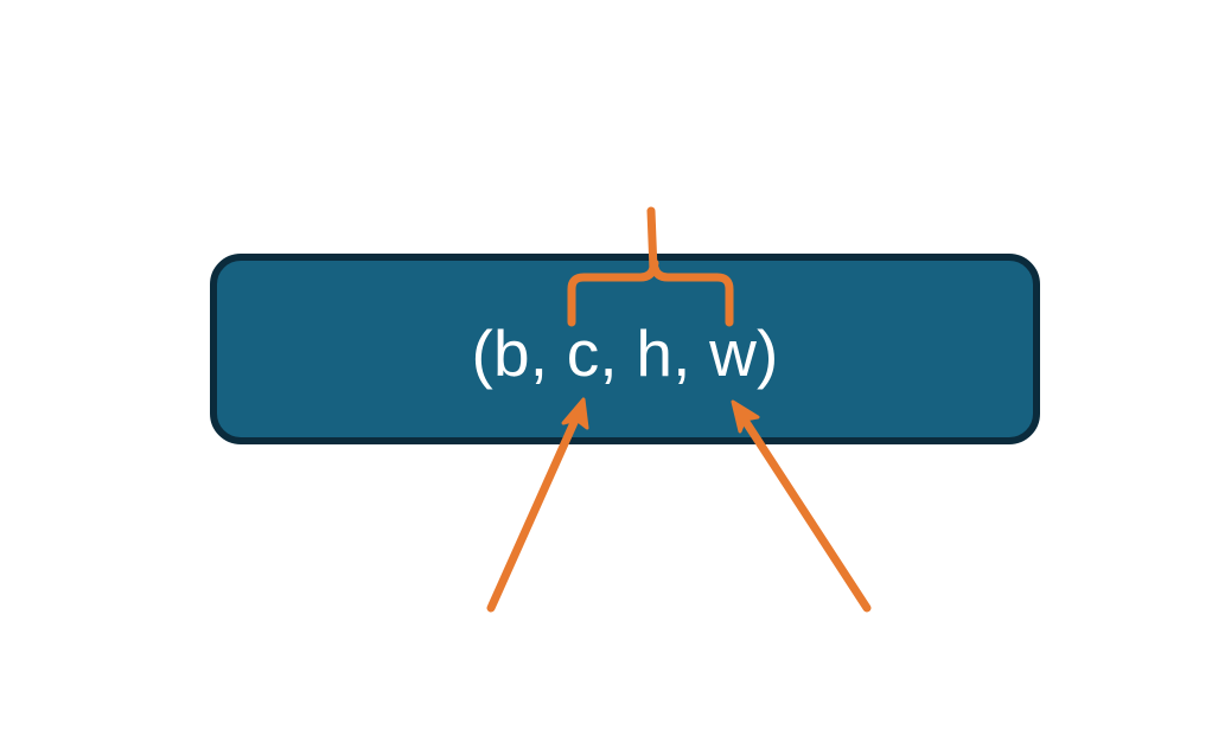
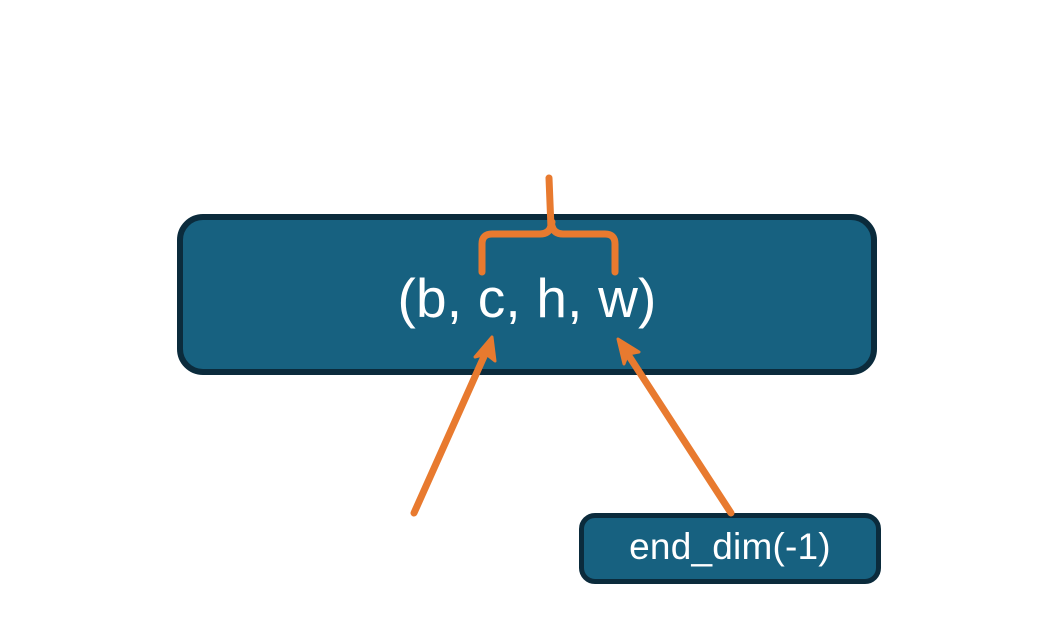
  (b, c, h, w)
+ end_dim(-1)
